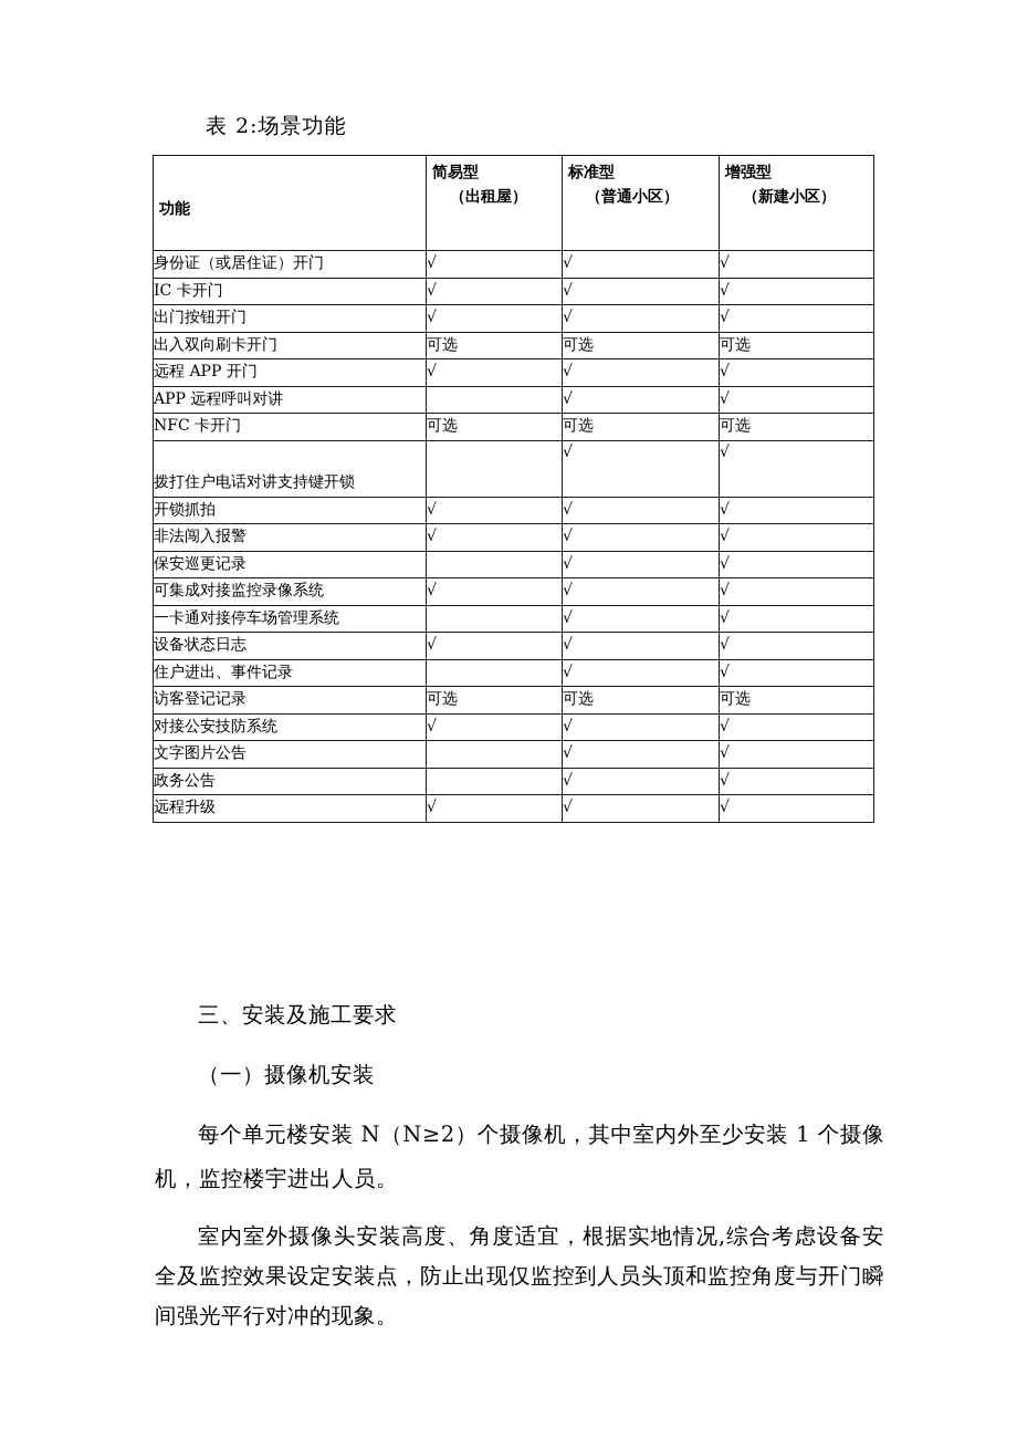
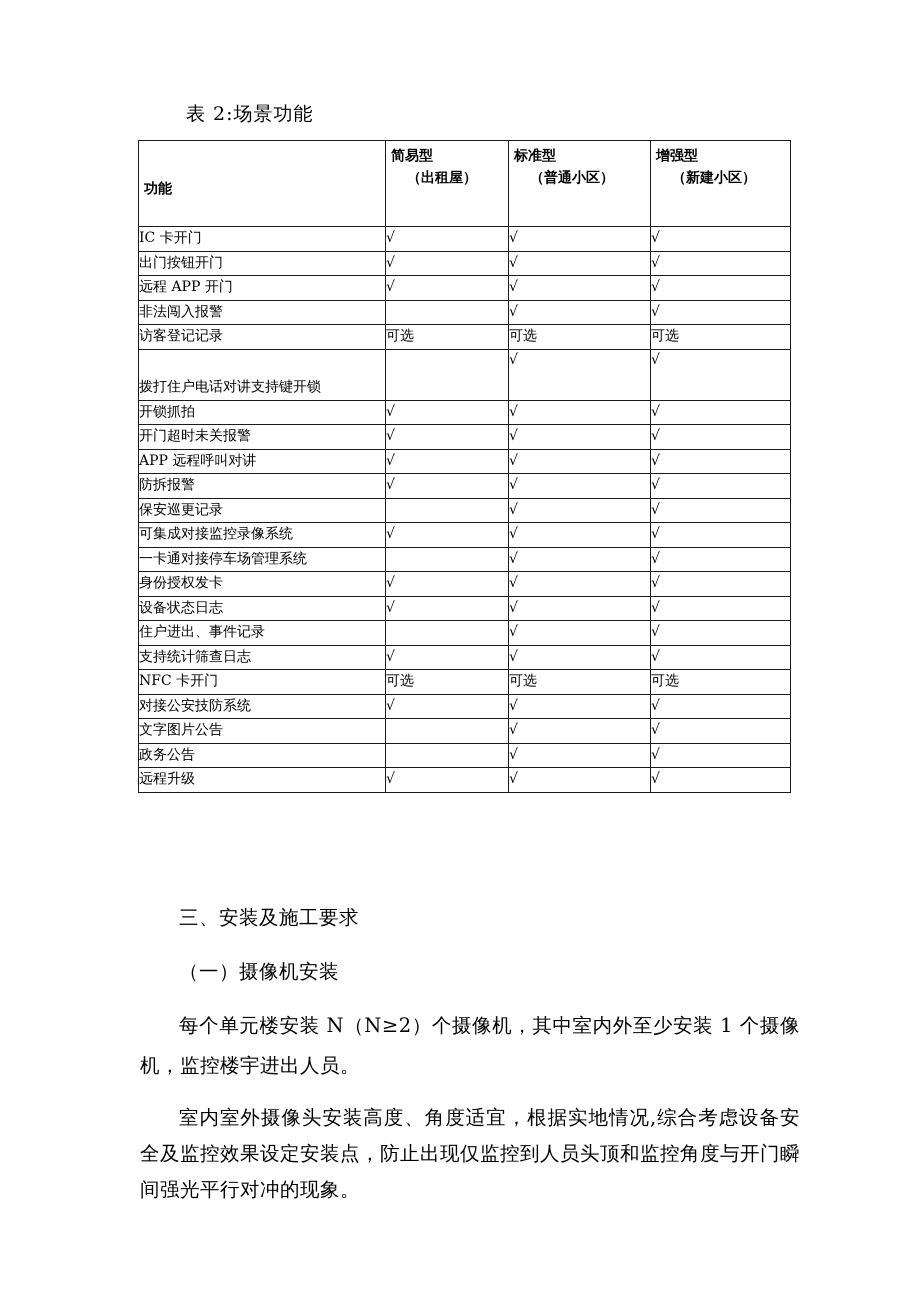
  表 2:场景功能
  功能	简易型 （出租屋）	标准型 （普通小区）	增强型 （新建小区）
- 身份证（或居住证）开门	√	√	√
  IC 卡开门	√	√	√
  出门按钮开门	√	√	√
- 出入双向刷卡开门	可选	可选	可选
  远程 APP 开门	√	√	√
- APP 远程呼叫对讲		√	√
+ 非法闯入报警		√	√
- NFC 卡开门	可选	可选	可选
+ 访客登记记录	可选	可选	可选
  拨打住户电话对讲支持键开锁		√	√
  开锁抓拍	√	√	√
+ 开门超时未关报警	√	√	√
- 非法闯入报警	√	√	√
+ APP 远程呼叫对讲	√	√	√
+ 防拆报警	√	√	√
  保安巡更记录		√	√
  可集成对接监控录像系统	√	√	√
  一卡通对接停车场管理系统		√	√
+ 身份授权发卡	√	√	√
  设备状态日志	√	√	√
  住户进出、事件记录		√	√
+ 支持统计筛查日志	√	√	√
- 访客登记记录	可选	可选	可选
+ NFC 卡开门	可选	可选	可选
  对接公安技防系统	√	√	√
  文字图片公告		√	√
  政务公告		√	√
  远程升级	√	√	√
  三、安装及施工要求
  （一）摄像机安装
  每个单元楼安装 N（N≥2）个摄像机，其中室内外至少安装 1 个摄像机，监控楼宇进出人员。
  室内室外摄像头安装高度、角度适宜，根据实地情况,综合考虑设备安全及监控效果设定安装点，防止出现仅监控到人员头顶和监控角度与开门瞬间强光平行对冲的现象。
